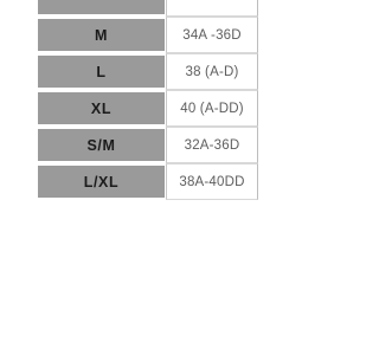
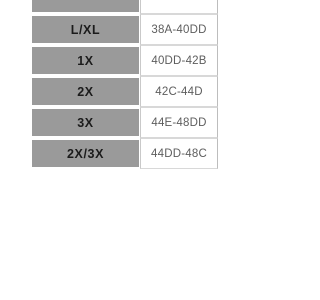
- M	34A -36D
- L	38 (A-D)
- XL	40 (A-DD)
- S/M	32A-36D
  L/XL	38A-40DD
+ 1X	40DD-42B
+ 2X	42C-44D
+ 3X	44E-48DD
+ 2X/3X	44DD-48C
